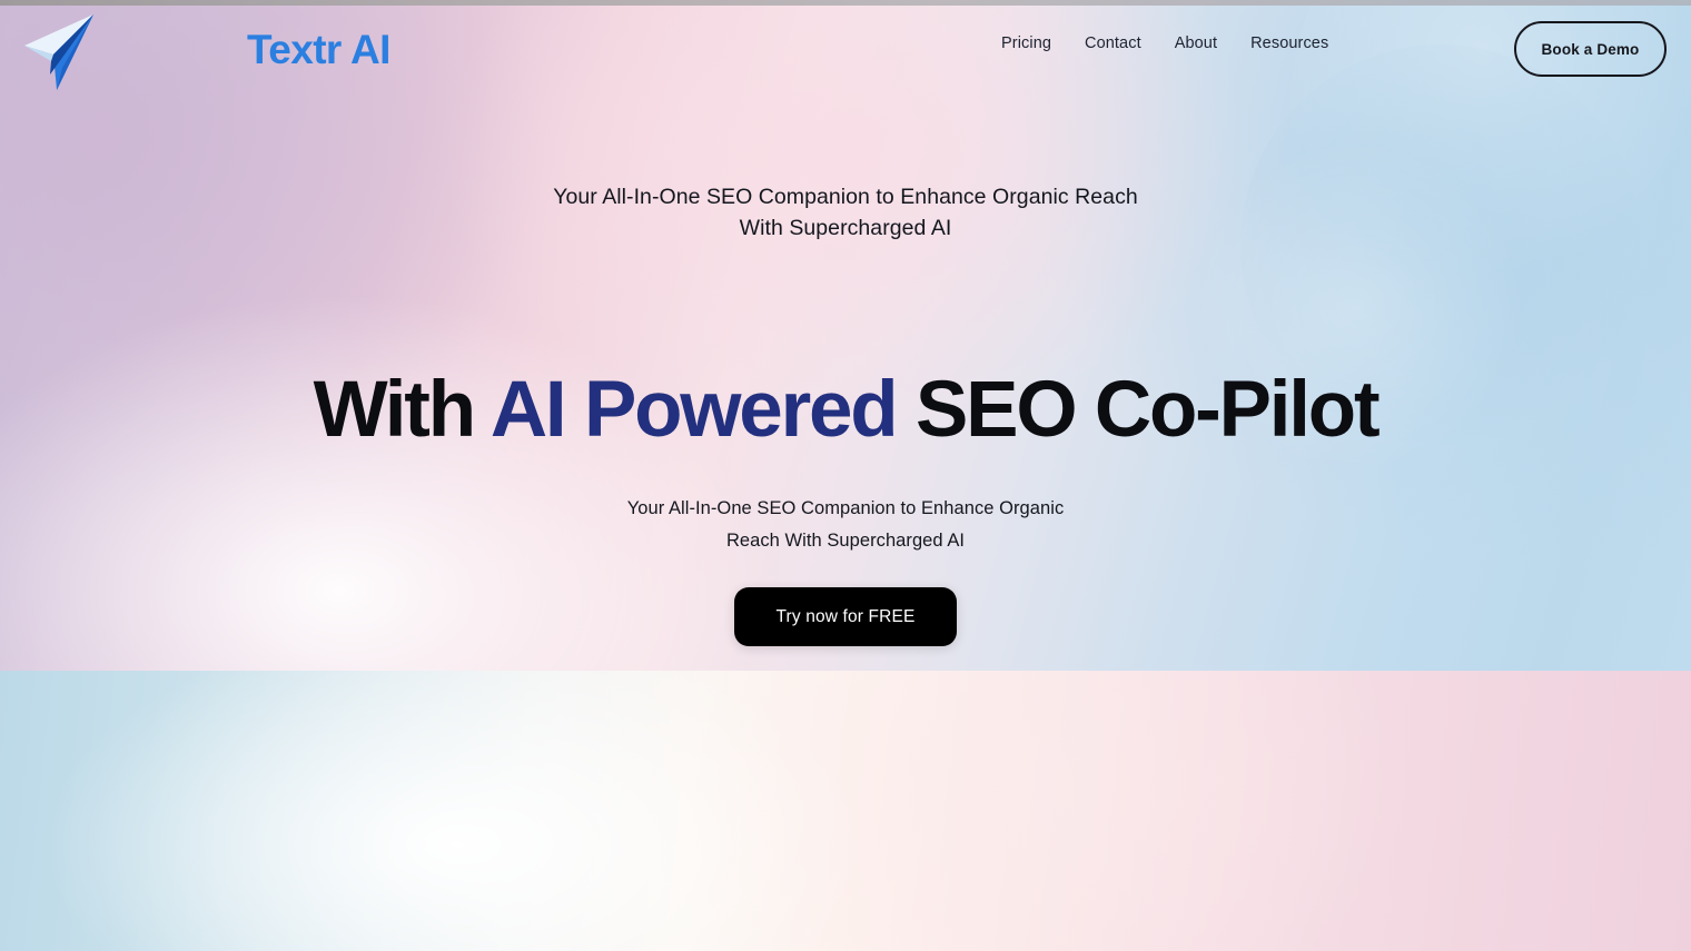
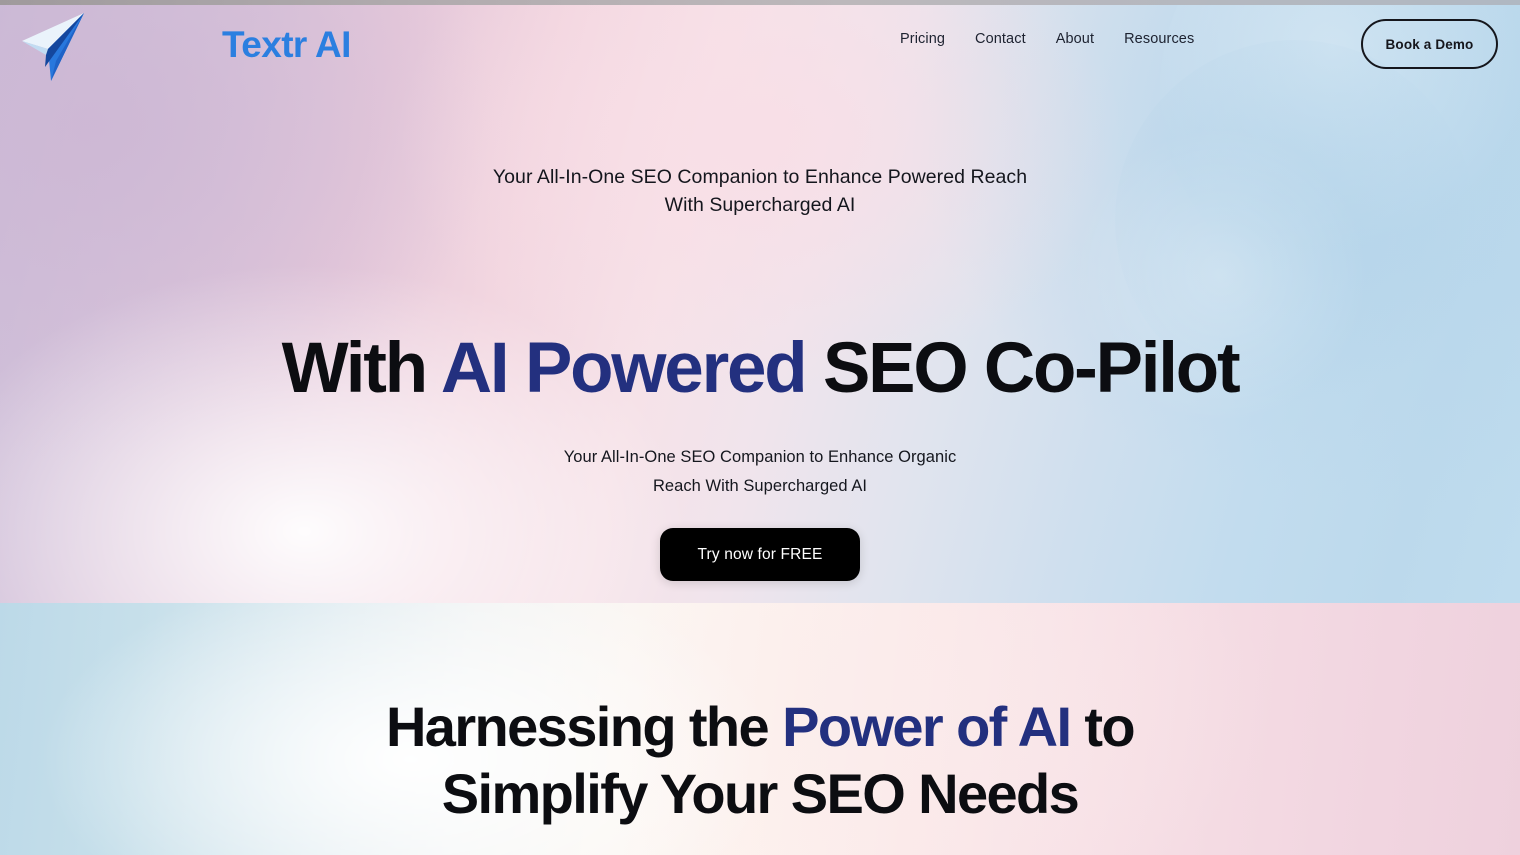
  Textr AI
  Pricing
  Contact
  About
  Resources
  Book a Demo
- Your All-In-One SEO Companion to Enhance Organic Reach
+ Your All-In-One SEO Companion to Enhance Powered Reach
  With Supercharged AI
  With AI Powered SEO Co-Pilot
  Your All-In-One SEO Companion to Enhance Organic
  Reach With Supercharged AI
  Try now for FREE
+ Harnessing the Power of AI to
+ Simplify Your SEO Needs
